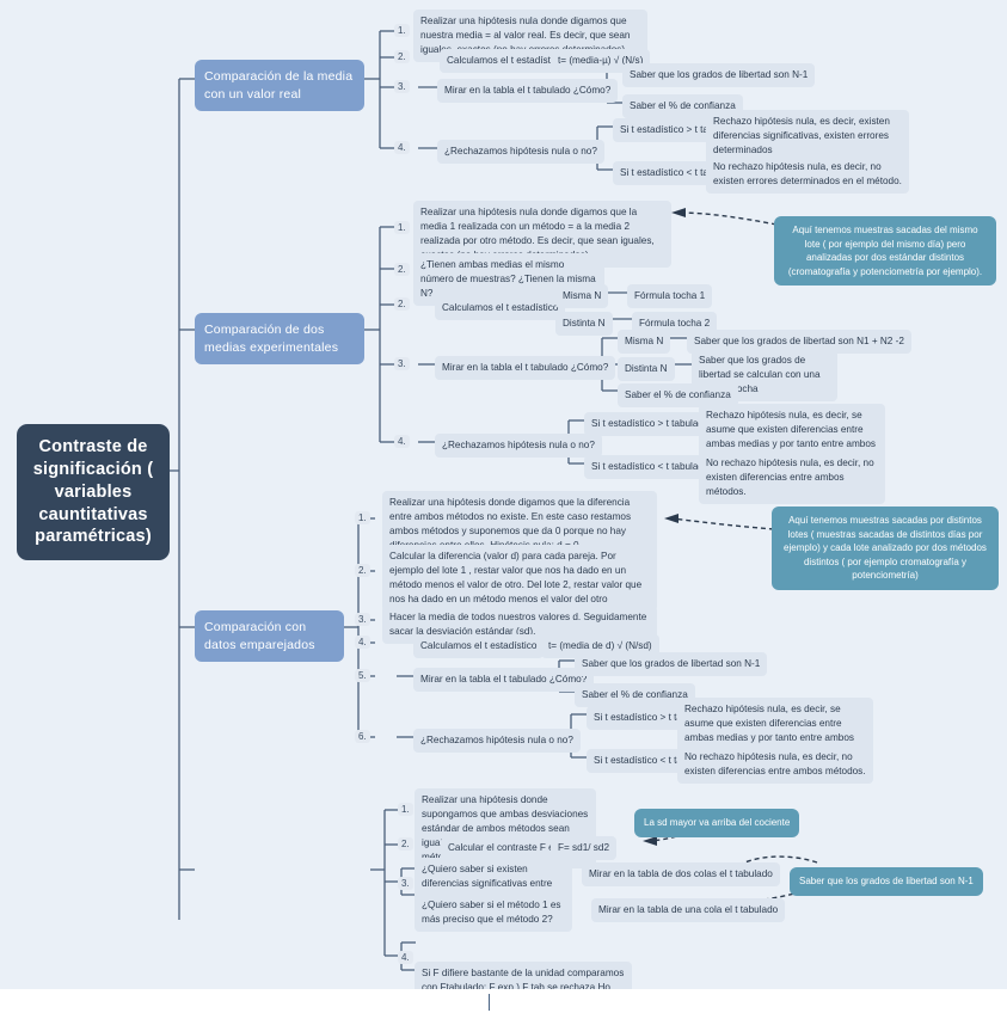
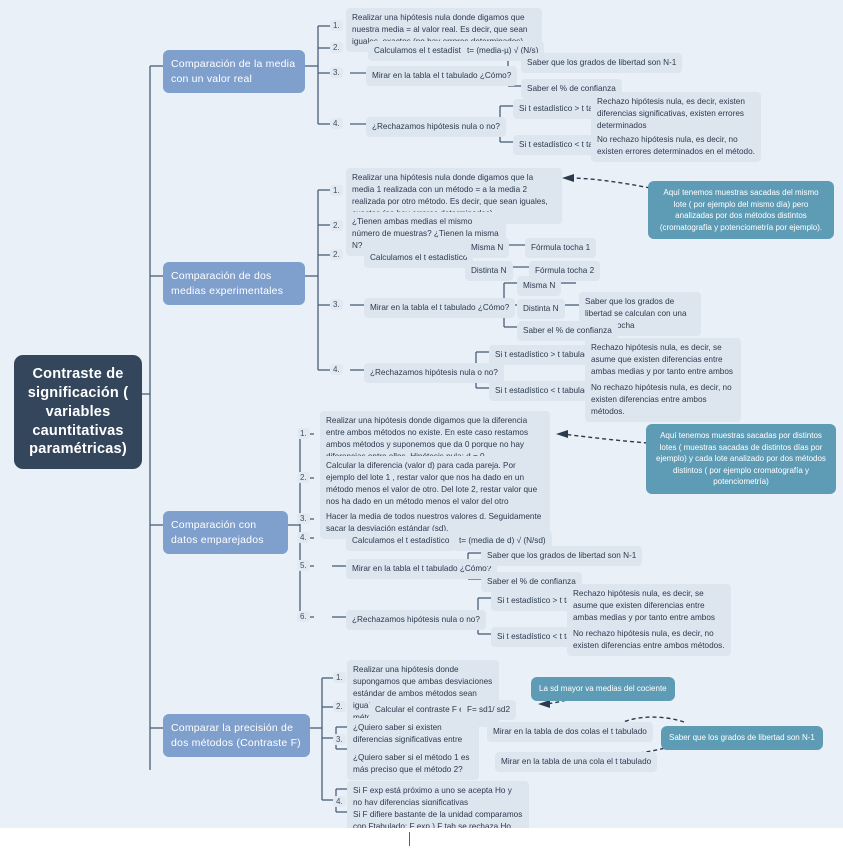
  Contraste de significación ( variables cauntitativas paramétricas)
  Comparación de la media con un valor real
  1.
  2.
  Calculamos el t estadíst
  t= (media-µ) √ (N/s)
  3.
  Mirar en la tabla el t tabulado ¿Cómo?
  Saber que los grados de libertad son N-1
  Saber el % de confianza
  4.
  ¿Rechazamos hipótesis nula o no?
  Si t estadístico > t t
  Si t estadístico < t t
  Rechazo hipótesis nula, es decir, existen diferencias significativas, existen errores determinados
  No rechazo hipótesis nula, es decir, no existen errores determinados en el método.
  Comparación de dos medias experimentales
  1.
  Realizar una hipótesis nula donde digamos que la media 1 realizada con un método = a la media 2 realizada por otro método. Es decir, que sean iguales,
  2.
  ¿Tienen ambas medias el mismo número de muestras? ¿Tienen la misma N?
  2.
  Calculamos el t estadístico
  Misma N
  Distinta N
  Fórmula tocha 1
  Fórmula tocha 2
  3.
  Mirar en la tabla el t tabulado ¿Cómo?
  Misma N
  Distinta N
- Saber que los grados de libertad son N1 + N2 -2
  Saber que los grados de libertad se calculan con una ocha
  Saber el % de confianza
  4.
  ¿Rechazamos hipótesis nula o no?
  Si t estadístico > t tabula
  Si t estadístico < t tabula
  Rechazo hipótesis nula, es decir, se asume que existen diferencias entre ambas medias y por tanto entre ambos
  No rechazo hipótesis nula, es decir, no existen diferencias entre ambos métodos.
- Aquí tenemos muestras sacadas del mismo lote ( por ejemplo del mismo día) pero analizadas por dos estándar distintos (cromatografía y potenciometría por ejemplo).
+ Aquí tenemos muestras sacadas del mismo lote ( por ejemplo del mismo día) pero analizadas por dos métodos distintos (cromatografía y potenciometría por ejemplo).
  Comparación con datos emparejados
  1.
  Realizar una hipótesis donde digamos que la diferencia entre ambos métodos no existe. En este caso restamos ambos métodos y suponemos que da 0 porque no hay
  2.
  Calcular la diferencia (valor d) para cada pareja. Por ejemplo del lote 1 , restar valor que nos ha dado en un método menos el valor de otro. Del lote 2, restar valor que nos ha dado en un método menos el valor del otro
  3.
  Hacer la media de todos nuestros valores d. Seguidamente sacar la desviación estándar (sd).
  4.
  Calculamos el t estadístico
  t= (media de d) √ (N/sd)
  5.
  Mirar en la tabla el t tabulado ¿Cómo?
  Saber que los grados de libertad son N-1
  Saber el % de confianza
  6.
  ¿Rechazamos hipótesis nula o no?
  Si t estadístico > t t
  Si t estadístico < t t
  Rechazo hipótesis nula, es decir, se asume que existen diferencias entre ambas medias y por tanto entre ambos
  No rechazo hipótesis nula, es decir, no existen diferencias entre ambos métodos.
  Aquí tenemos muestras sacadas por distintos lotes ( muestras sacadas de distintos días por ejemplo) y cada lote analizado por dos métodos distintos ( por ejemplo cromatografía y potenciometría)
+ Comparar la precisión de dos métodos (Contraste F)
  1.
  2.
  F= sd1/ sd2
  3.
  ¿Quiero saber si existen diferencias significativas entre
  ¿Quiero saber si el método 1 es más preciso que el método 2?
  Mirar en la tabla de dos colas el t tabulado
  Mirar en la tabla de una cola el t tabulado
  4.
+ Si F exp está próximo a uno se acepta Ho y no hay diferencias significativas
  Si F difiere bastante de la unidad comparamos con Ftabulado: F exp ) F tab se rechaza Ho
- La sd mayor va arriba del cociente
+ La sd mayor va medias del cociente
  Saber que los grados de libertad son N-1
